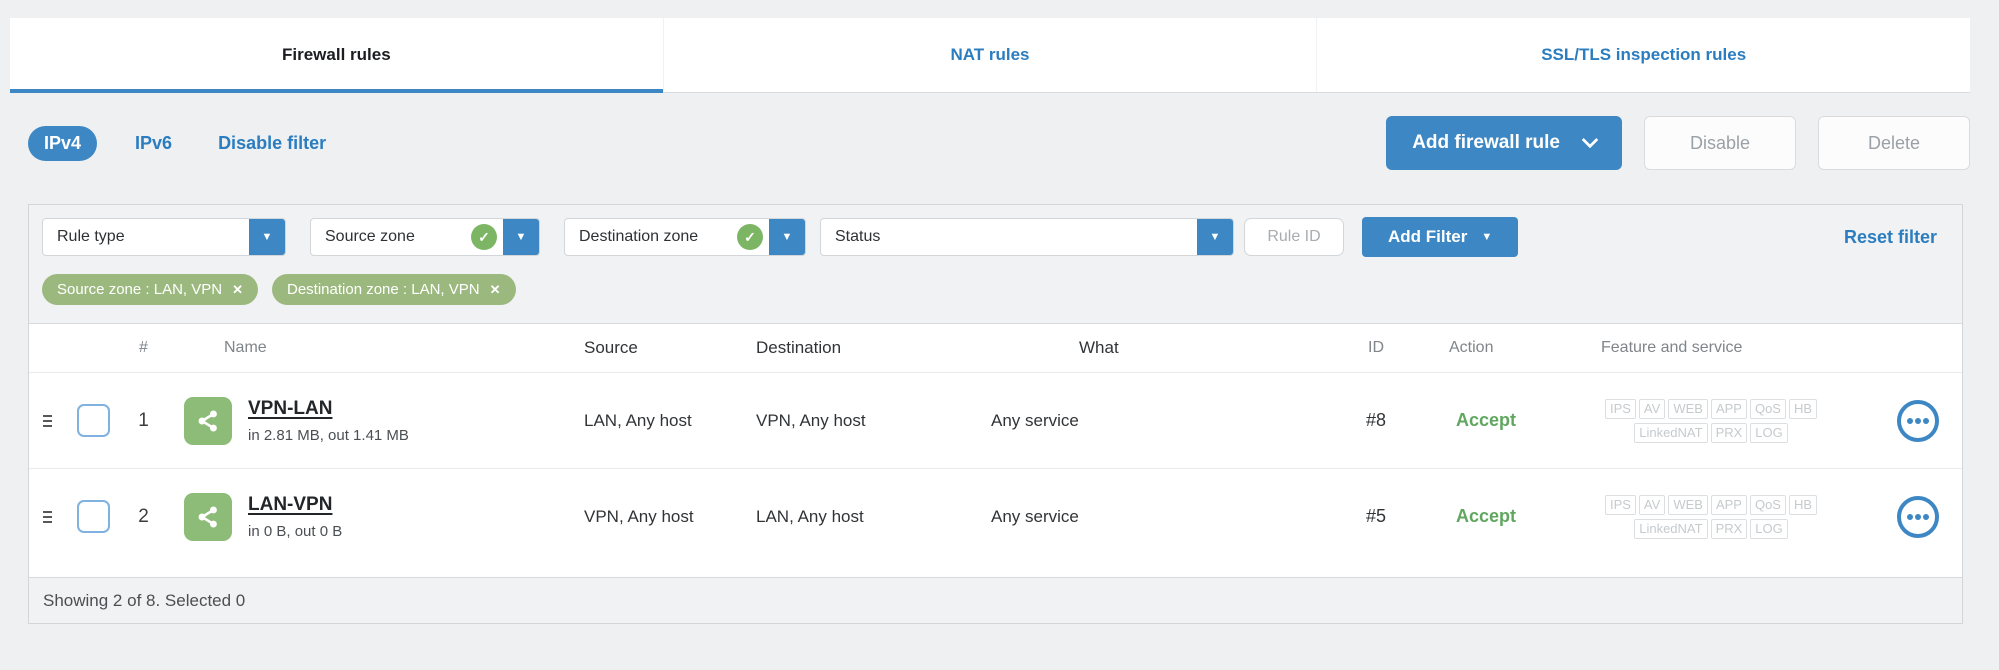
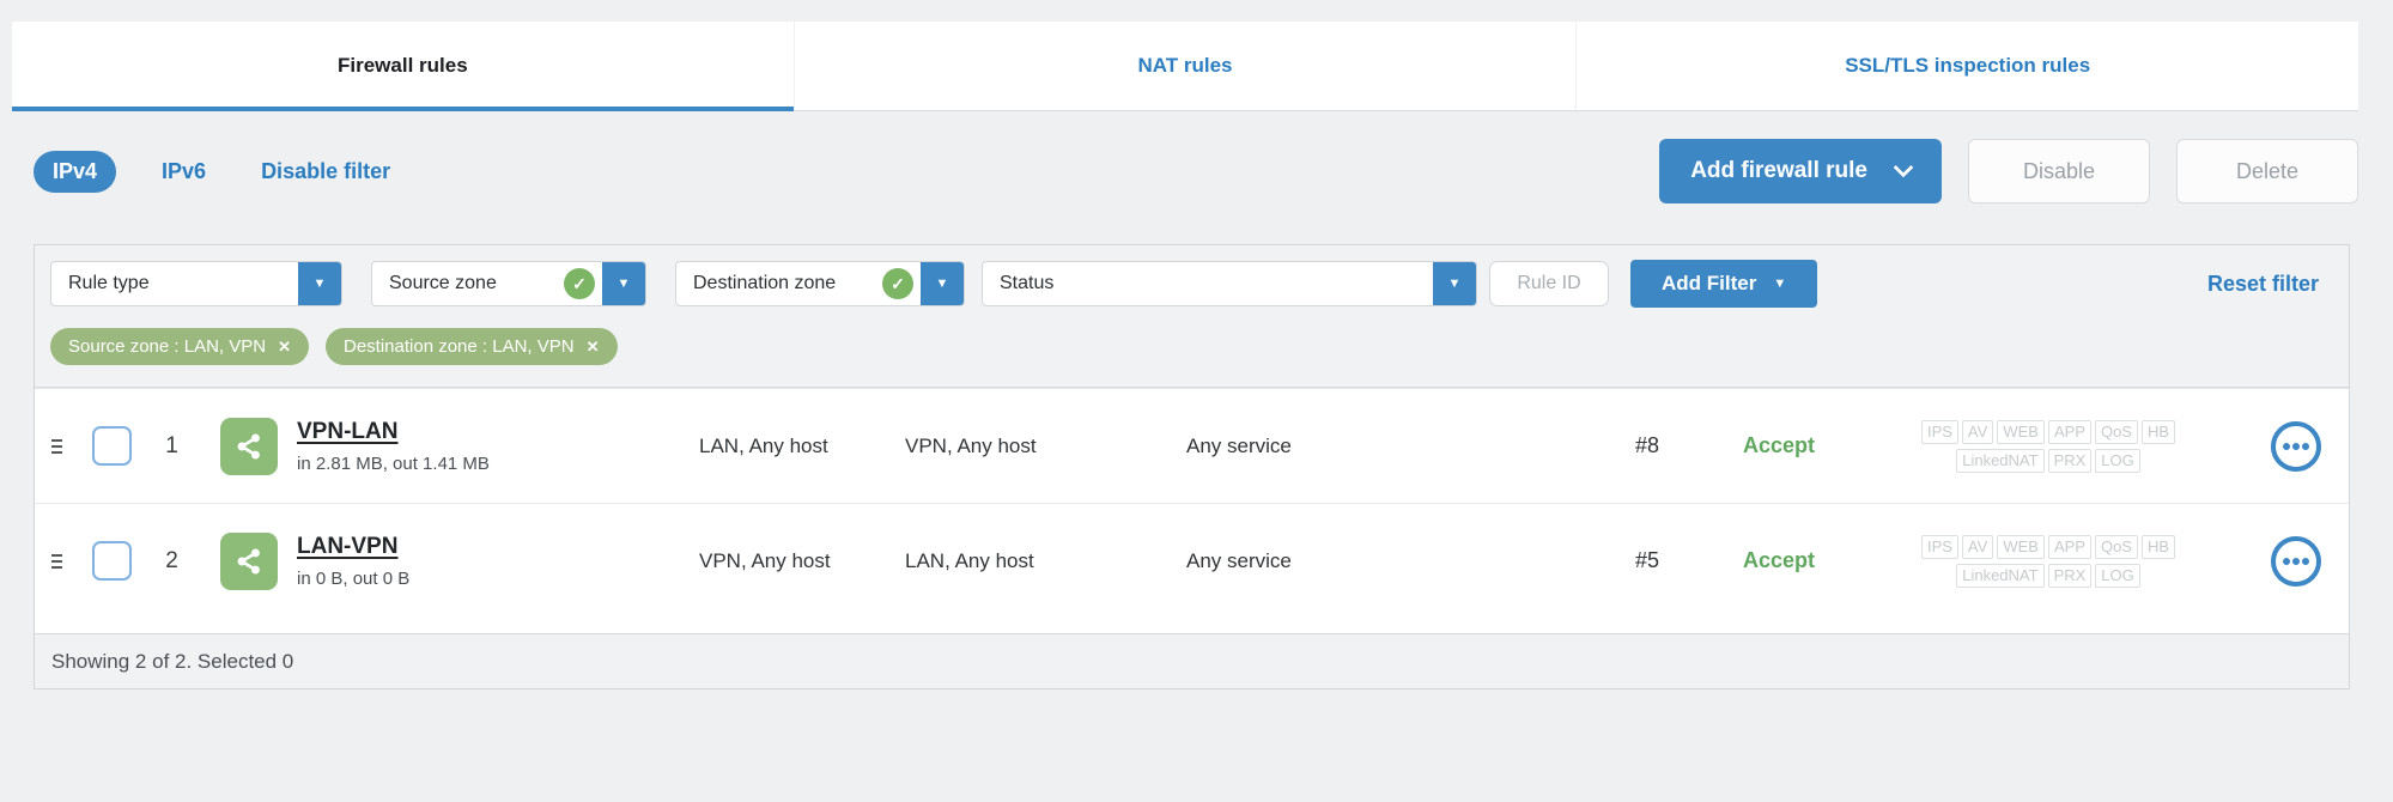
  Firewall rules
  NAT rules
  SSL/TLS inspection rules
  IPv4
  IPv6
  Disable filter
  Add firewall rule
  Disable
  Delete
  Rule type
  ▼
  Source zone
  ✓
  ▼
  Destination zone
  ✓
  ▼
  Status
  ▼
  Rule ID
  Add Filter
  ▼
  Reset filter
  Source zone : LAN, VPN
  ✕
  Destination zone : LAN, VPN
  ✕
- #
- Name
- Source
- Destination
- What
- ID
- Action
- Feature and service
  1
  VPN-LAN
  in 2.81 MB, out 1.41 MB
  LAN, Any host
  VPN, Any host
  Any service
  #8
  Accept
  IPS
  AV
  WEB
  APP
  QoS
  HB
  LinkedNAT
  PRX
  LOG
  2
  LAN-VPN
  in 0 B, out 0 B
  VPN, Any host
  LAN, Any host
  Any service
  #5
  Accept
  IPS
  AV
  WEB
  APP
  QoS
  HB
  LinkedNAT
  PRX
  LOG
- Showing 2 of 8. Selected 0
+ Showing 2 of 2. Selected 0
